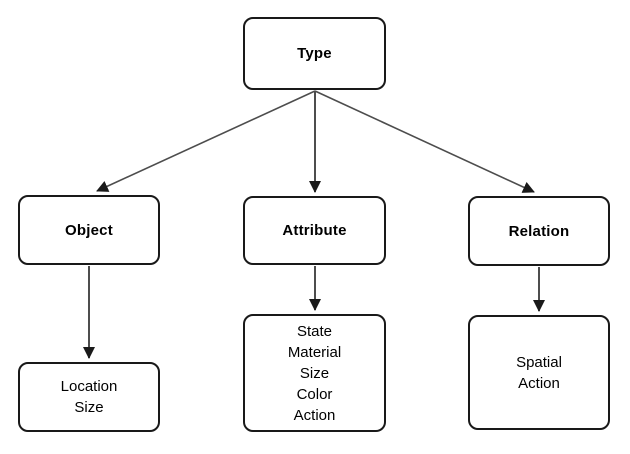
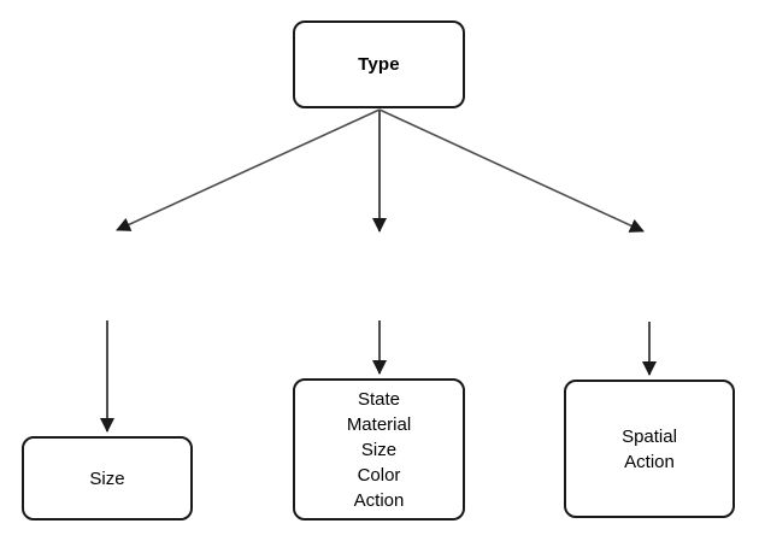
  Type
- Object
- Attribute
- Relation
- Location
  Size
  State
  Material
  Size
  Color
  Action
  Spatial
  Action
